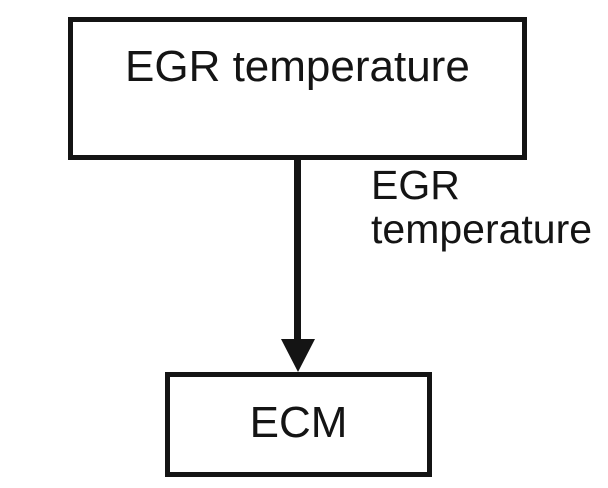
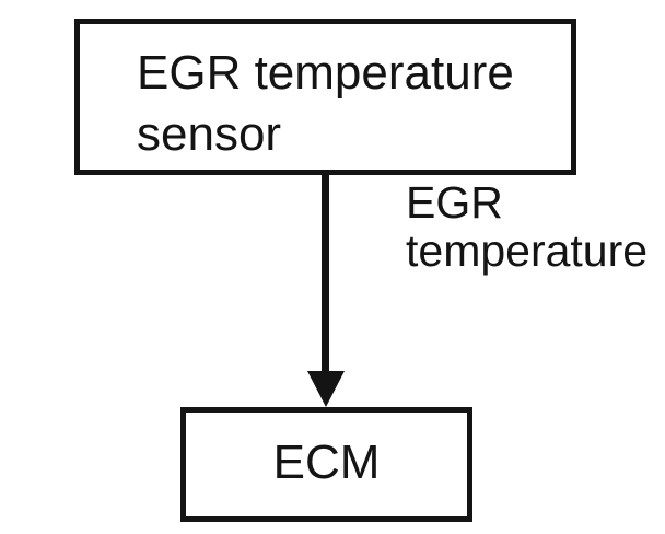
  EGR temperature
+ sensor
  EGR
  temperature
  ECM
